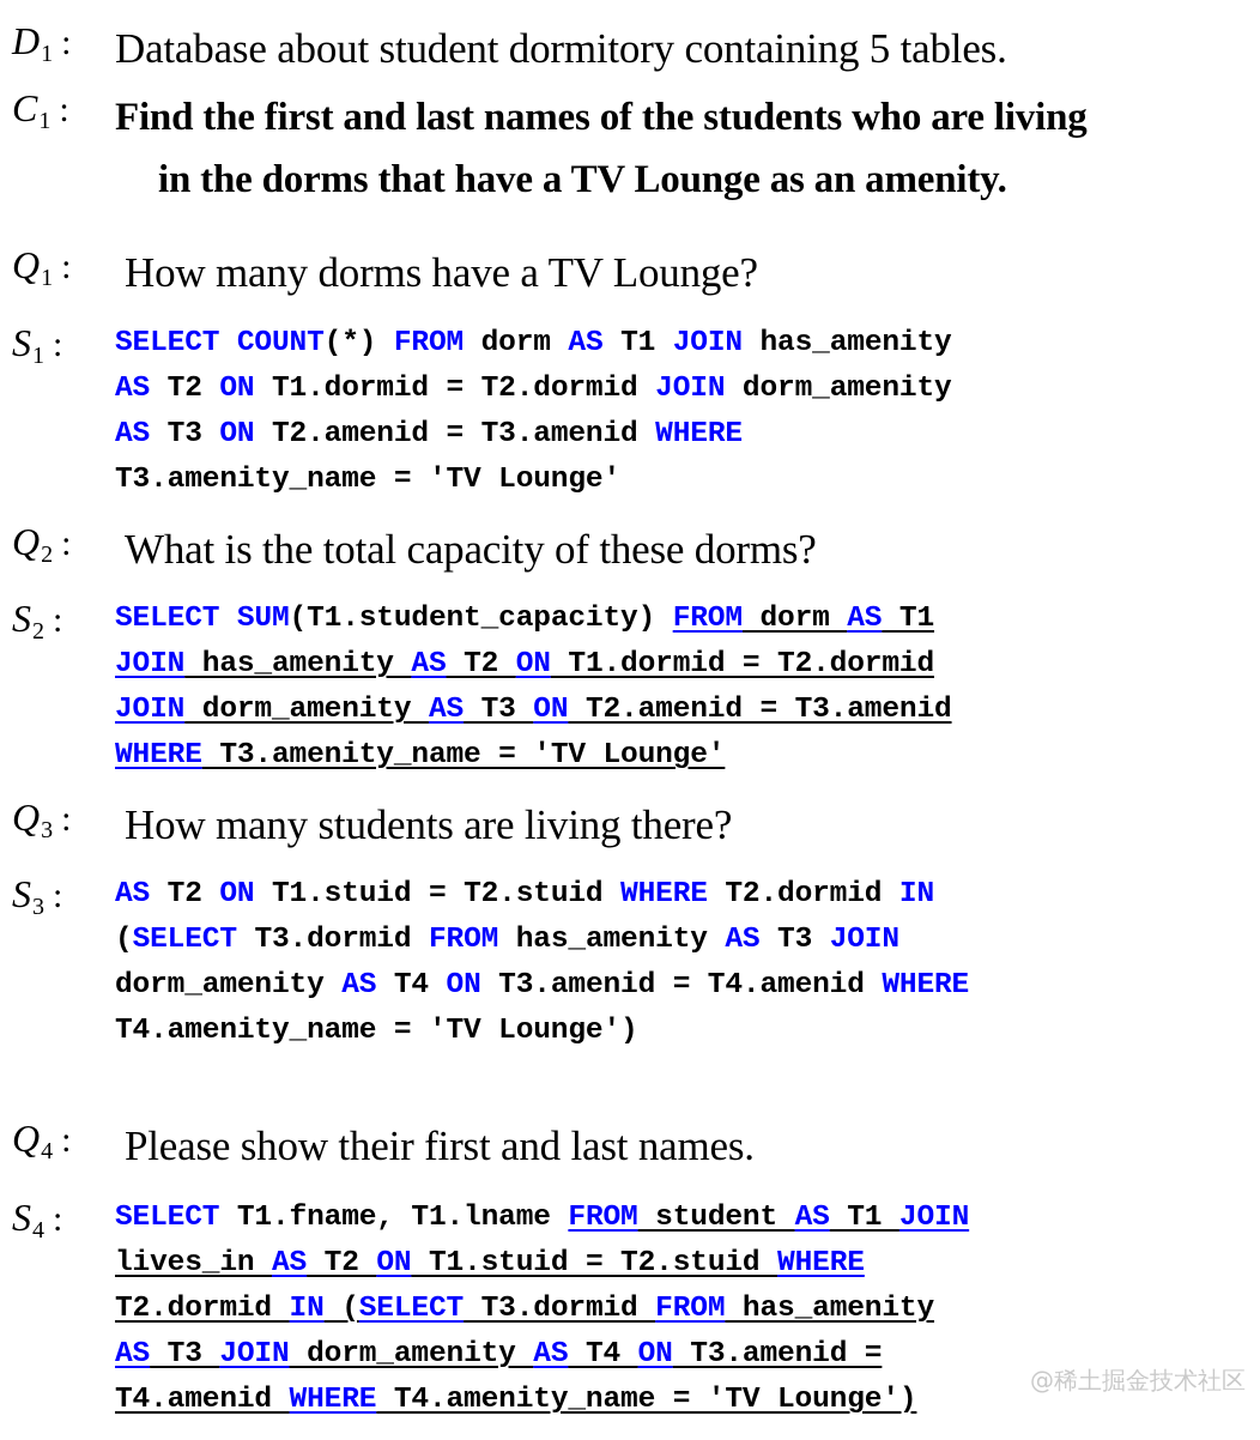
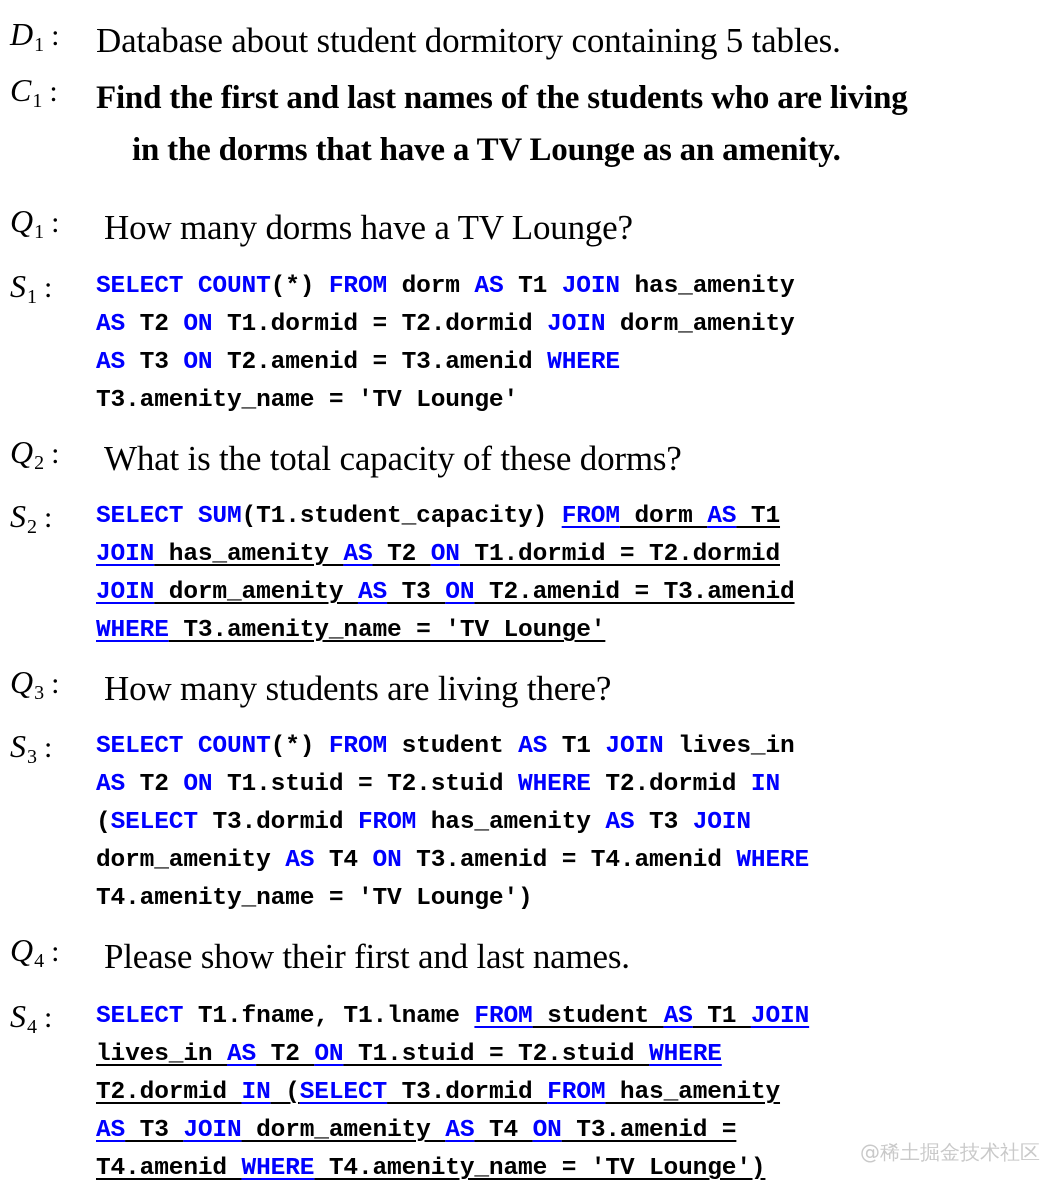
  D1 :
  Database about student dormitory containing 5 tables.
  C1 :
  Find the first and last names of the students who are living
  in the dorms that have a TV Lounge as an amenity.
  Q1 :
  How many dorms have a TV Lounge?
  S1 :
  SELECT COUNT(*) FROM dorm AS T1 JOIN has_amenity
  AS T2 ON T1.dormid = T2.dormid JOIN dorm_amenity
  AS T3 ON T2.amenid = T3.amenid WHERE
  T3.amenity_name = 'TV Lounge'
  Q2 :
  What is the total capacity of these dorms?
  S2 :
  SELECT SUM(T1.student_capacity) FROM dorm AS T1
  JOIN has_amenity AS T2 ON T1.dormid = T2.dormid
  JOIN dorm_amenity AS T3 ON T2.amenid = T3.amenid
  WHERE T3.amenity_name = 'TV Lounge'
  Q3 :
  How many students are living there?
  S3 :
+ SELECT COUNT(*) FROM student AS T1 JOIN lives_in
  AS T2 ON T1.stuid = T2.stuid WHERE T2.dormid IN
  (SELECT T3.dormid FROM has_amenity AS T3 JOIN
  dorm_amenity AS T4 ON T3.amenid = T4.amenid WHERE
  T4.amenity_name = 'TV Lounge')
  Q4 :
  Please show their first and last names.
  S4 :
  SELECT T1.fname, T1.lname FROM student AS T1 JOIN
  lives_in AS T2 ON T1.stuid = T2.stuid WHERE
  T2.dormid IN (SELECT T3.dormid FROM has_amenity
  AS T3 JOIN dorm_amenity AS T4 ON T3.amenid =
  T4.amenid WHERE T4.amenity_name = 'TV Lounge')
  @稀土掘金技术社区
